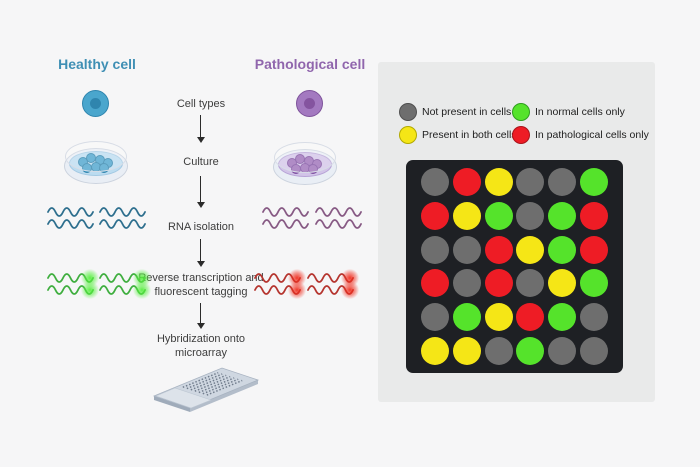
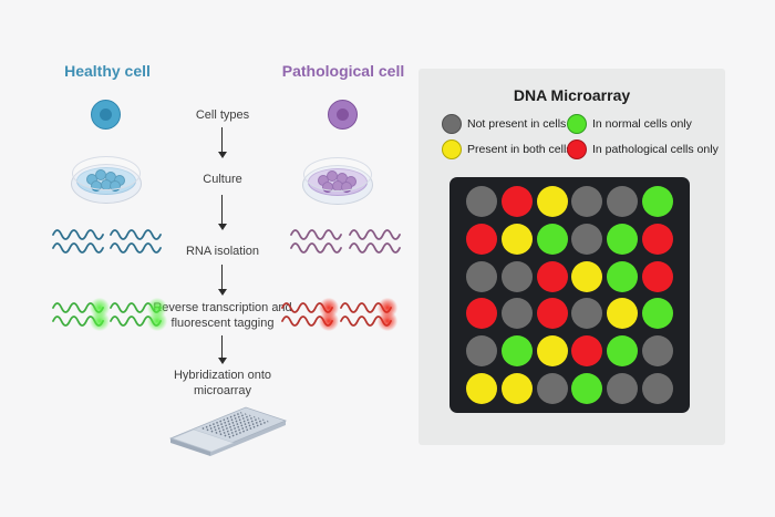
  Healthy cell
  Pathological cell
  Cell types
  Culture
  RNA isolation
  verse transcription ad
  fluorescent tagging
  Hybridization onto
  microarray
+ DNA Microarray
  Not present in cells
  In normal cells only
  Present in both cell
  In pathological cells only
